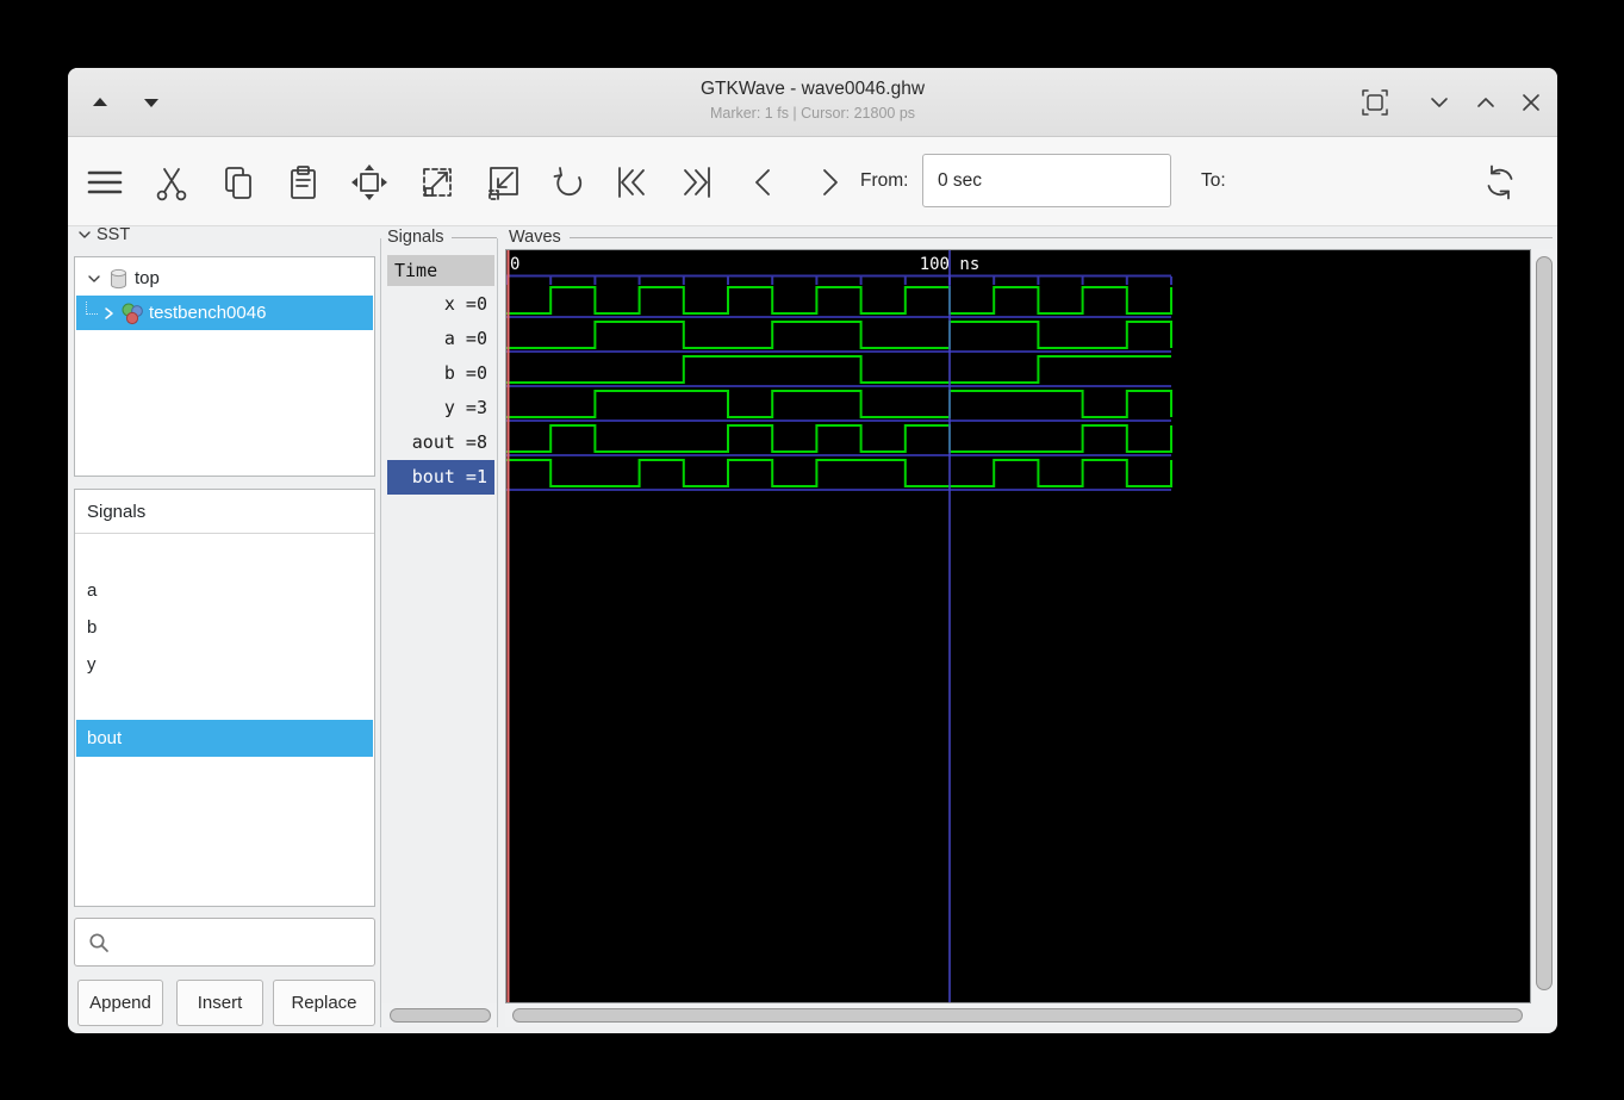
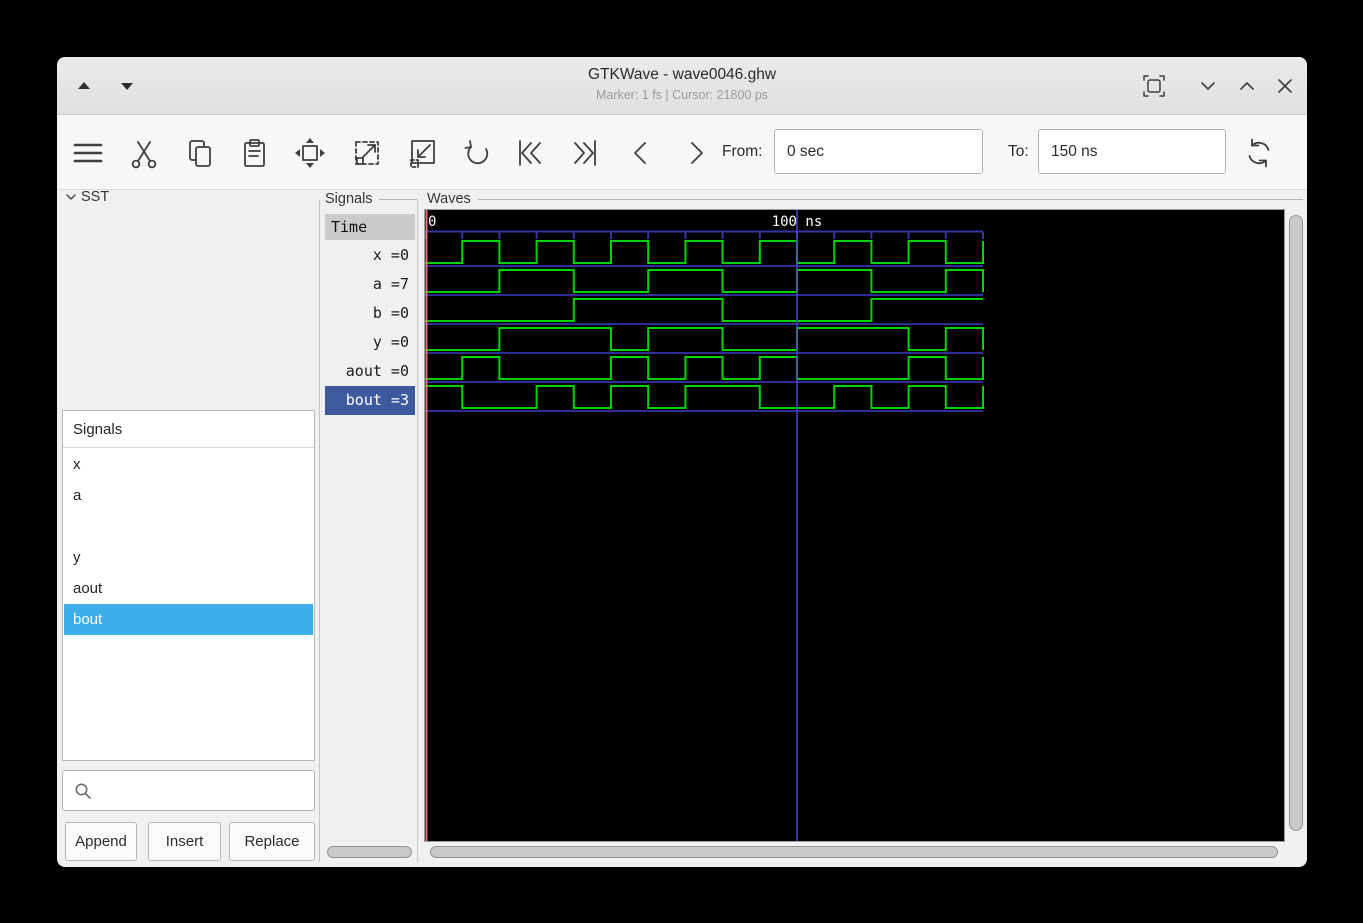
  GTKWave - wave0046.ghw
  Marker: 1 fs | Cursor: 21800 ps
  From:
  0 sec
  To:
+ 150 ns
  SST
- top
- testbench0046
  Signals
+ x
  a
- b
  y
+ aout
  bout
  Append
  Insert
  Replace
  Signals
  Time
  x =0
- a =0
+ a =7
  b =0
- y =3
+ y =0
- aout =8
+ aout =0
- bout =1
+ bout =3
  Waves
  0
  100 ns
